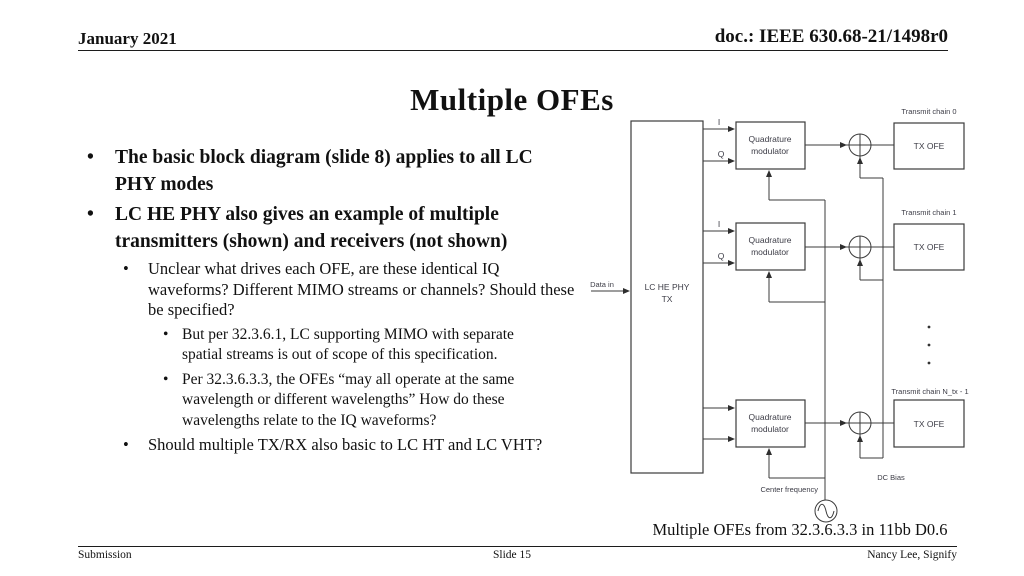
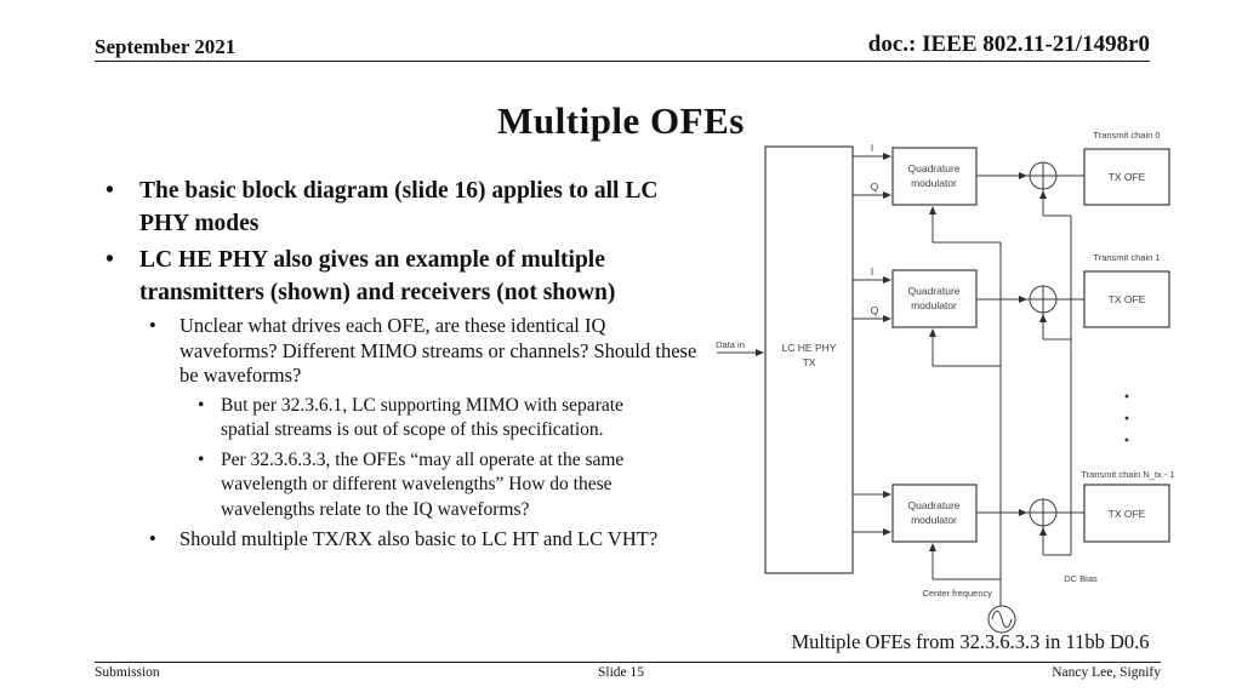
- January 2021
+ September 2021
- doc.: IEEE 630.68-21/1498r0
+ doc.: IEEE 802.11-21/1498r0
  Multiple OFEs
- The basic block diagram (slide 8) applies to all LC PHY modes
+ The basic block diagram (slide 16) applies to all LC PHY modes
  LC HE PHY also gives an example of multiple transmitters (shown) and receivers (not shown)
- Unclear what drives each OFE, are these identical IQ waveforms? Different MIMO streams or channels? Should these be specified?
+ Unclear what drives each OFE, are these identical IQ waveforms? Different MIMO streams or channels? Should these be waveforms?
  But per 32.3.6.1, LC supporting MIMO with separate spatial streams is out of scope of this specification.
  Per 32.3.6.3.3, the OFEs “may all operate at the same wavelength or different wavelengths” How do these wavelengths relate to the IQ waveforms?
  Should multiple TX/RX also basic to LC HT and LC VHT?
  Data in
  LC HE PHY
  TX
  I
  Q
  Quadrature
  modulator
  TX OFE
  Transmit chain 0
  I
  Q
  Quadrature
  modulator
  TX OFE
  Transmit chain 1
  Quadrature
  modulator
  TX OFE
  Transmit chain N_tx - 1
  DC Bias
  Center frequency
  Multiple OFEs from 32.3.6.3.3 in 11bb D0.6
  Submission
  Slide 15
  Nancy Lee, Signify
